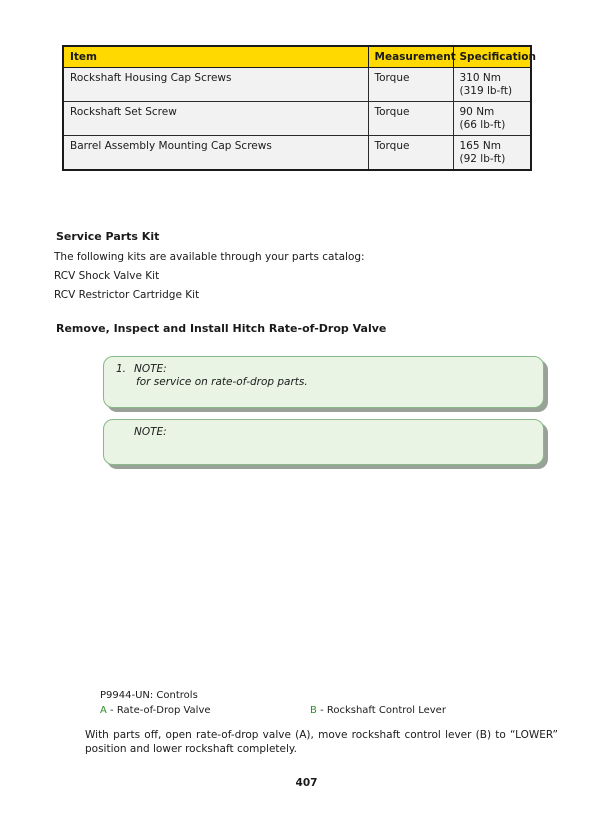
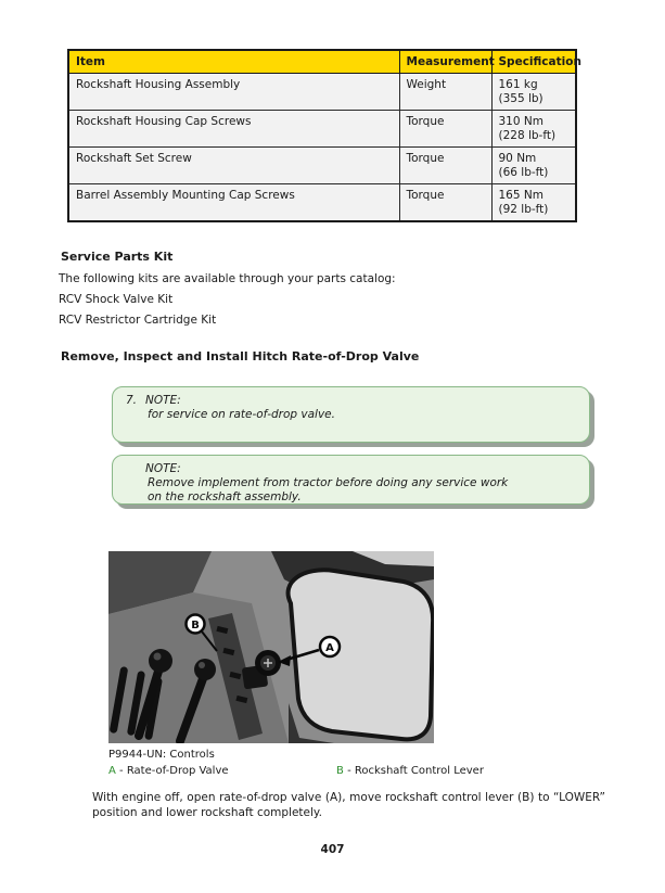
  Item	Measurement	Specification
+ Rockshaft Housing Assembly	Weight	161 kg (355 lb)
- Rockshaft Housing Cap Screws	Torque	310 Nm (319 lb-ft)
+ Rockshaft Housing Cap Screws	Torque	310 Nm (228 lb-ft)
  Rockshaft Set Screw	Torque	90 Nm (66 lb-ft)
  Barrel Assembly Mounting Cap Screws	Torque	165 Nm (92 lb-ft)
  Service Parts Kit
  The following kits are available through your parts catalog:
  RCV Shock Valve Kit
  RCV Restrictor Cartridge Kit
  Remove, Inspect and Install Hitch Rate-of-Drop Valve
- 1. NOTE:
+ 7. NOTE:
- for service on rate-of-drop parts.
+ for service on rate-of-drop valve.
  NOTE:
+ Remove implement from tractor before doing any service work
+ on the rockshaft assembly.
+ B
+ A
  P9944-UN: Controls
  A - Rate-of-Drop Valve
  B - Rockshaft Control Lever
- With parts off, open rate-of-drop valve (A), move rockshaft control lever (B) to “LOWER” position and lower rockshaft completely.
+ With engine off, open rate-of-drop valve (A), move rockshaft control lever (B) to “LOWER” position and lower rockshaft completely.
  407
